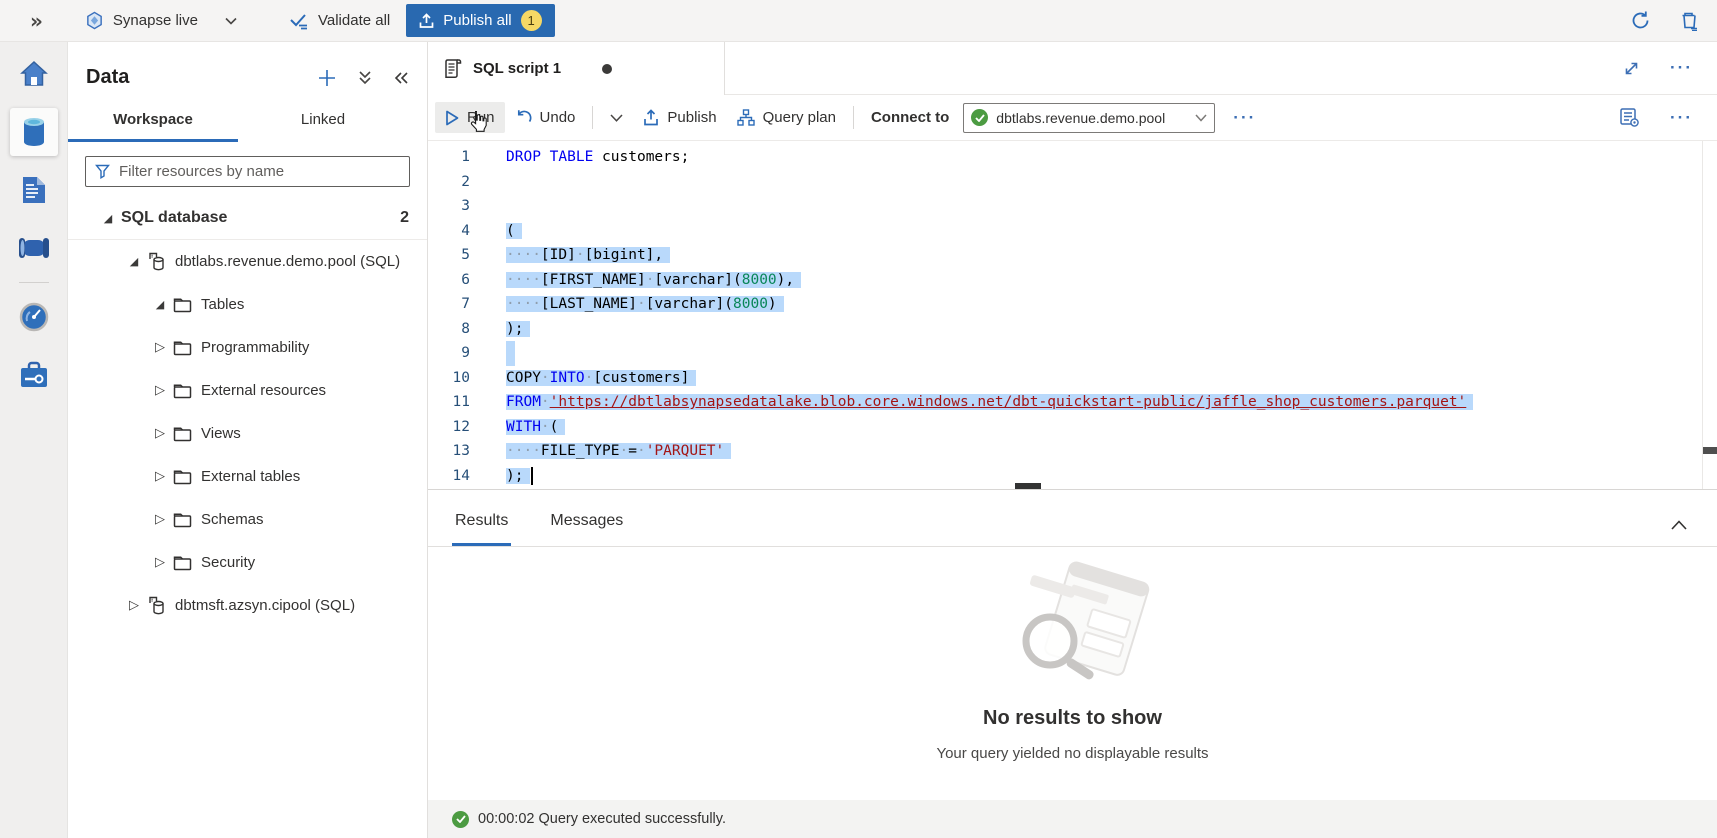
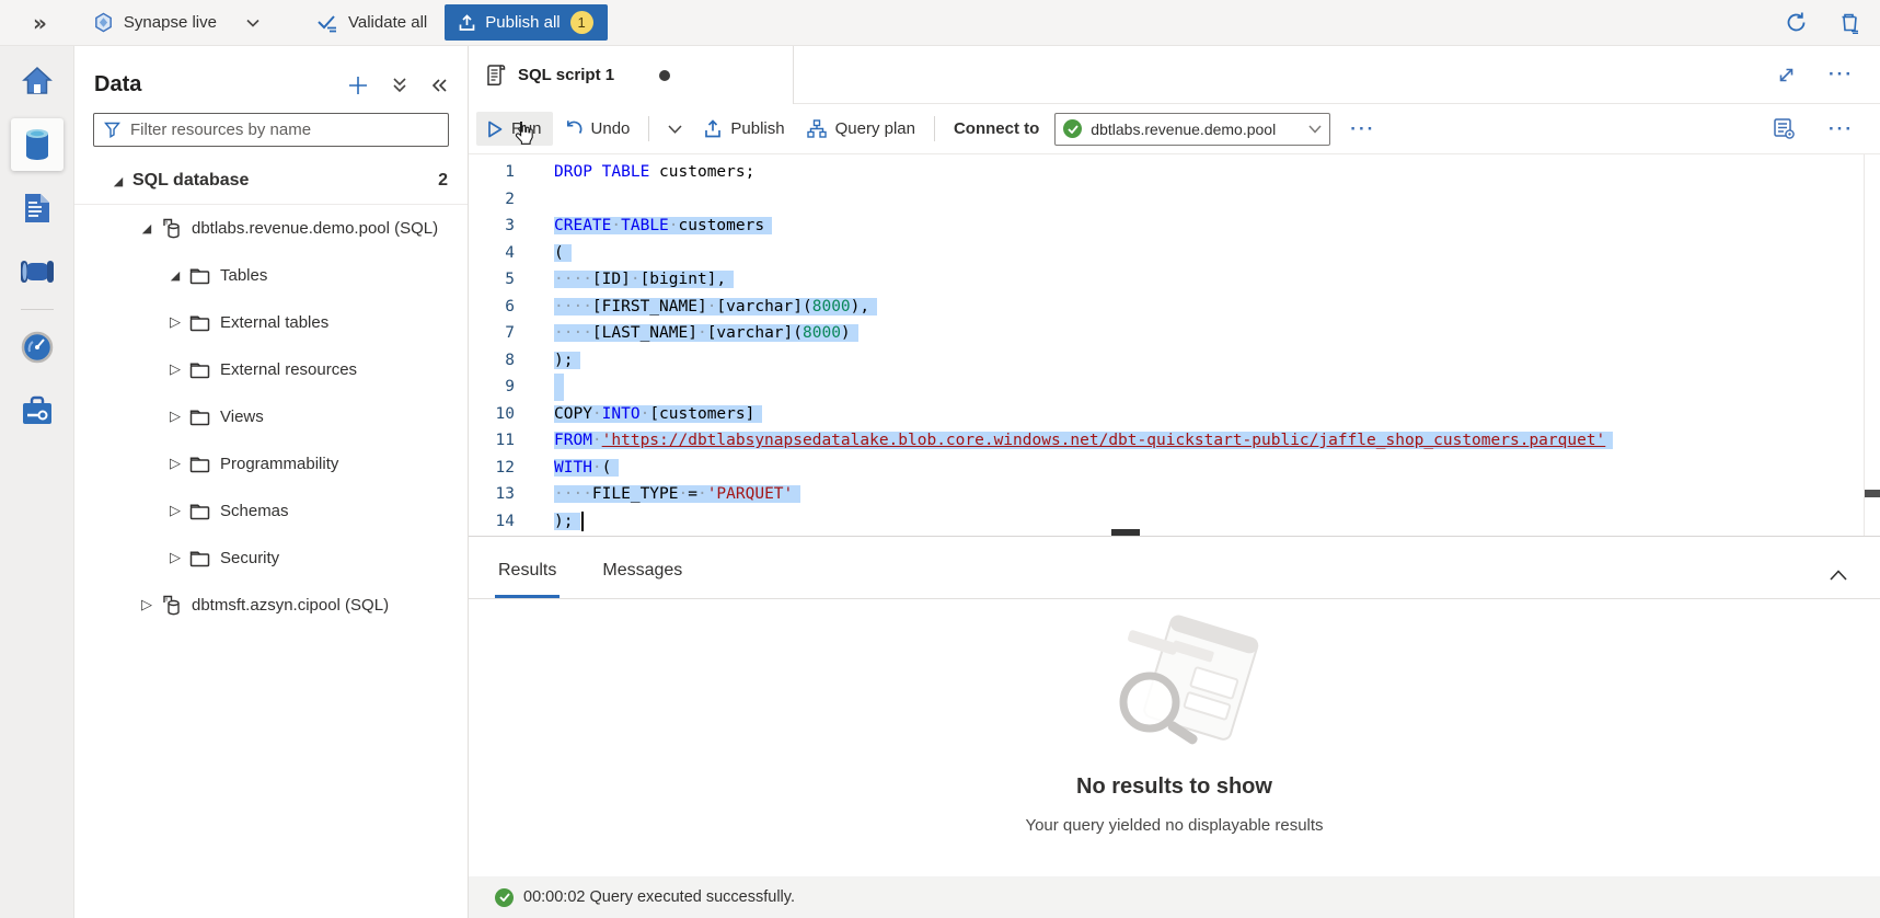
  »
  Synapse live
  Validate all
  Publish all
  1
  Data
- Workspace
- Linked
  Filter resources by name
  ◢
  SQL database
  2
  ◢
  dbtlabs.revenue.demo.pool (SQL)
  ◢
  Tables
  ▷
- Programmability
+ External tables
  ▷
  External resources
  ▷
  Views
  ▷
- External tables
+ Programmability
  ▷
  Schemas
  ▷
  Security
  ▷
  dbtmsft.azsyn.cipool (SQL)
  SQL script 1
  ···
  Undo
  Publish
  Query plan
  Connect to
  dbtlabs.revenue.demo.pool
  ···
  ···
  1
  DROP TABLE customers;
  2
  3
+ CREATE·TABLE·customers
  4
  (
  5
  ····[ID]·[bigint],
  6
  ····[FIRST_NAME]·[varchar](8000),
  7
  ····[LAST_NAME]·[varchar](8000)
  8
  );
  9
  10
  COPY·INTO·[customers]
  11
  FROM·'https://dbtlabsynapsedatalake.blob.core.windows.net/dbt-quickstart-public/jaffle_shop_customers.parquet'
  12
  WITH·(
  13
  ····FILE_TYPE·=·'PARQUET'
  14
  );
  Results
  Messages
  No results to show
  Your query yielded no displayable results
  00:00:02 Query executed successfully.
